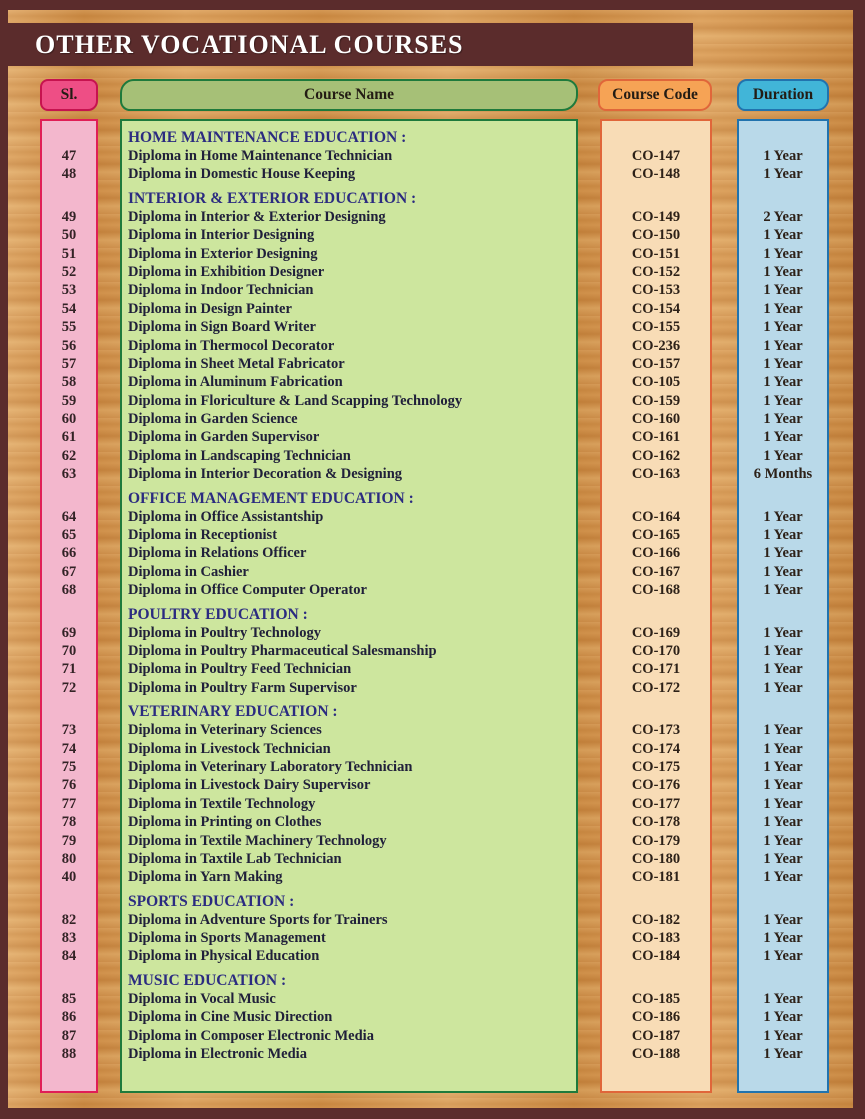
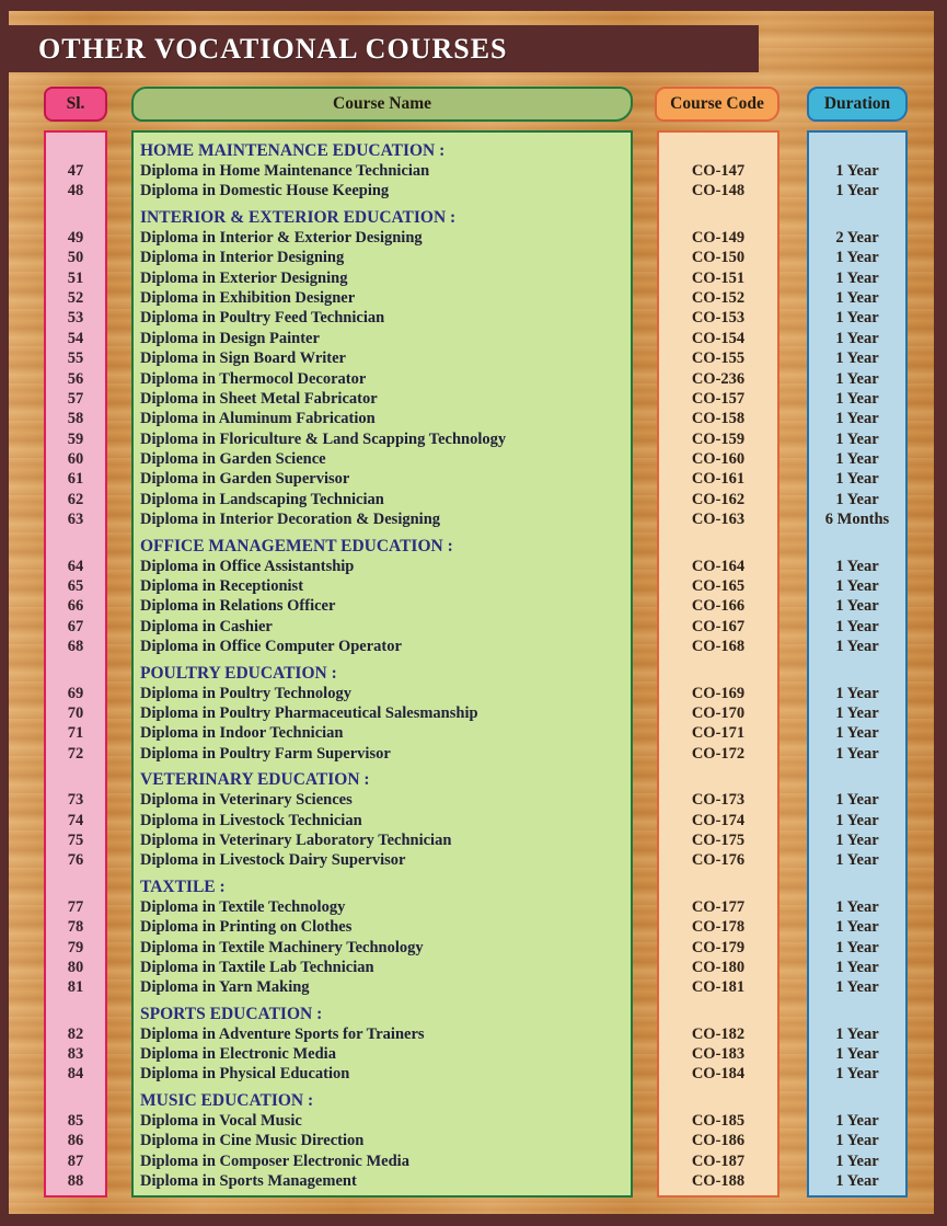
  OTHER VOCATIONAL COURSES
  Sl.
  Course Name
  Course Code
  Duration
  HOME MAINTENANCE EDUCATION :
  47
  Diploma in Home Maintenance Technician
  CO-147
  1 Year
  48
  Diploma in Domestic House Keeping
  CO-148
  1 Year
  INTERIOR & EXTERIOR EDUCATION :
  49
  Diploma in Interior & Exterior Designing
  CO-149
  2 Year
  50
  Diploma in Interior Designing
  CO-150
  1 Year
  51
  Diploma in Exterior Designing
  CO-151
  1 Year
  52
  Diploma in Exhibition Designer
  CO-152
  1 Year
  53
- Diploma in Indoor Technician
+ Diploma in Poultry Feed Technician
  CO-153
  1 Year
  54
  Diploma in Design Painter
  CO-154
  1 Year
  55
  Diploma in Sign Board Writer
  CO-155
  1 Year
  56
  Diploma in Thermocol Decorator
  CO-236
  1 Year
  57
  Diploma in Sheet Metal Fabricator
  CO-157
  1 Year
  58
  Diploma in Aluminum Fabrication
- CO-105
+ CO-158
  1 Year
  59
  Diploma in Floriculture & Land Scapping Technology
  CO-159
  1 Year
  60
  Diploma in Garden Science
  CO-160
  1 Year
  61
  Diploma in Garden Supervisor
  CO-161
  1 Year
  62
  Diploma in Landscaping Technician
  CO-162
  1 Year
  63
  Diploma in Interior Decoration & Designing
  CO-163
  6 Months
  OFFICE MANAGEMENT EDUCATION :
  64
  Diploma in Office Assistantship
  CO-164
  1 Year
  65
  Diploma in Receptionist
  CO-165
  1 Year
  66
  Diploma in Relations Officer
  CO-166
  1 Year
  67
  Diploma in Cashier
  CO-167
  1 Year
  68
  Diploma in Office Computer Operator
  CO-168
  1 Year
  POULTRY EDUCATION :
  69
  Diploma in Poultry Technology
  CO-169
  1 Year
  70
  Diploma in Poultry Pharmaceutical Salesmanship
  CO-170
  1 Year
  71
- Diploma in Poultry Feed Technician
+ Diploma in Indoor Technician
  CO-171
  1 Year
  72
  Diploma in Poultry Farm Supervisor
  CO-172
  1 Year
  VETERINARY EDUCATION :
  73
  Diploma in Veterinary Sciences
  CO-173
  1 Year
  74
  Diploma in Livestock Technician
  CO-174
  1 Year
  75
  Diploma in Veterinary Laboratory Technician
  CO-175
  1 Year
  76
  Diploma in Livestock Dairy Supervisor
  CO-176
  1 Year
+ TAXTILE :
  77
  Diploma in Textile Technology
  CO-177
  1 Year
  78
  Diploma in Printing on Clothes
  CO-178
  1 Year
  79
  Diploma in Textile Machinery Technology
  CO-179
  1 Year
  80
  Diploma in Taxtile Lab Technician
  CO-180
  1 Year
- 40
+ 81
  Diploma in Yarn Making
  CO-181
  1 Year
  SPORTS EDUCATION :
  82
  Diploma in Adventure Sports for Trainers
  CO-182
  1 Year
  83
- Diploma in Sports Management
+ Diploma in Electronic Media
  CO-183
  1 Year
  84
  Diploma in Physical Education
  CO-184
  1 Year
  MUSIC EDUCATION :
  85
  Diploma in Vocal Music
  CO-185
  1 Year
  86
  Diploma in Cine Music Direction
  CO-186
  1 Year
  87
  Diploma in Composer Electronic Media
  CO-187
  1 Year
  88
- Diploma in Electronic Media
+ Diploma in Sports Management
  CO-188
  1 Year
